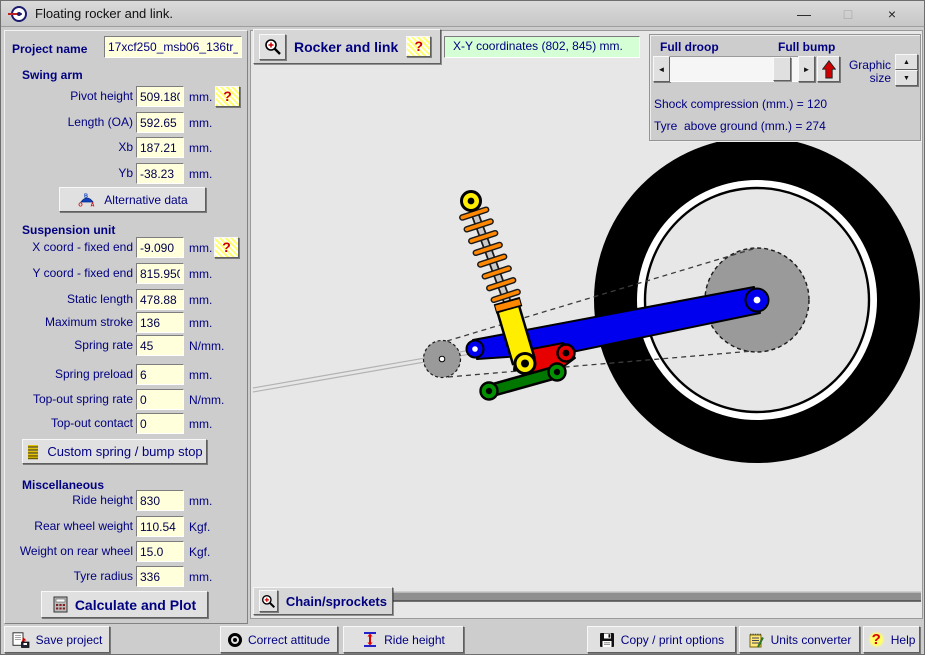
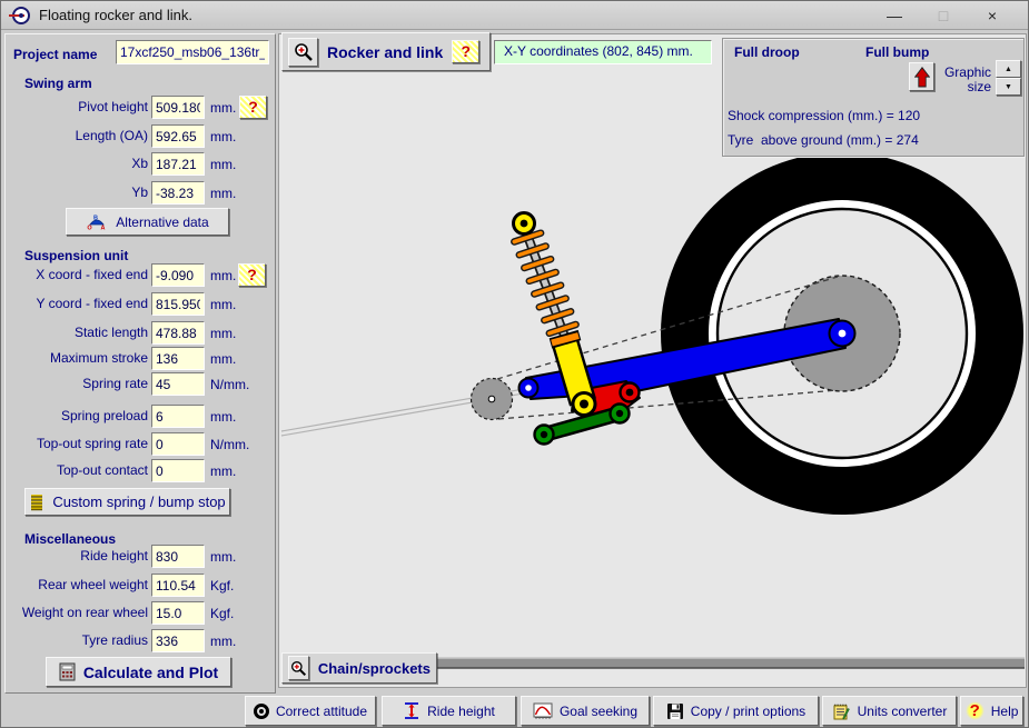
  Floating rocker and link.
  —
  □
  ×
  Project name
  17xcf250_msb06_136tr_
  Swing arm
  Pivot height
  509.18
  mm.
  ?
  Length (OA)
  592.65
  mm.
  Xb
  187.21
  mm.
  Yb
  -38.23
  mm.
  Alternative data
  Suspension unit
  X coord - fixed end
  -9.090
  mm.
  ?
  Y coord - fixed end
  815.95
  mm.
  Static length
  478.88
  mm.
  Maximum stroke
  136
  mm.
  Spring rate
  45
  N/mm.
  Spring preload
  6
  mm.
  Top-out spring rate
  0
  N/mm.
  Top-out contact
  0
  mm.
  Custom spring / bump stop
  Miscellaneous
  Ride height
  830
  mm.
  Rear wheel weight
  110.54
  Kgf.
  Weight on rear wheel
  15.0
  Kgf.
  Tyre radius
  336
  mm.
  Calculate and Plot
  Rocker and link
  ?
  X-Y coordinates (802, 845) mm.
  Full droop
  Full bump
- ◄
- ►
  Graphic
  size
  Shock compression (mm.) = 120
  Tyre above ground (mm.) = 274
  Chain/sprockets
- Save project
  Correct attitude
  Ride height
+ Goal seeking
  Copy / print options
  Units converter
  ?
  Help
